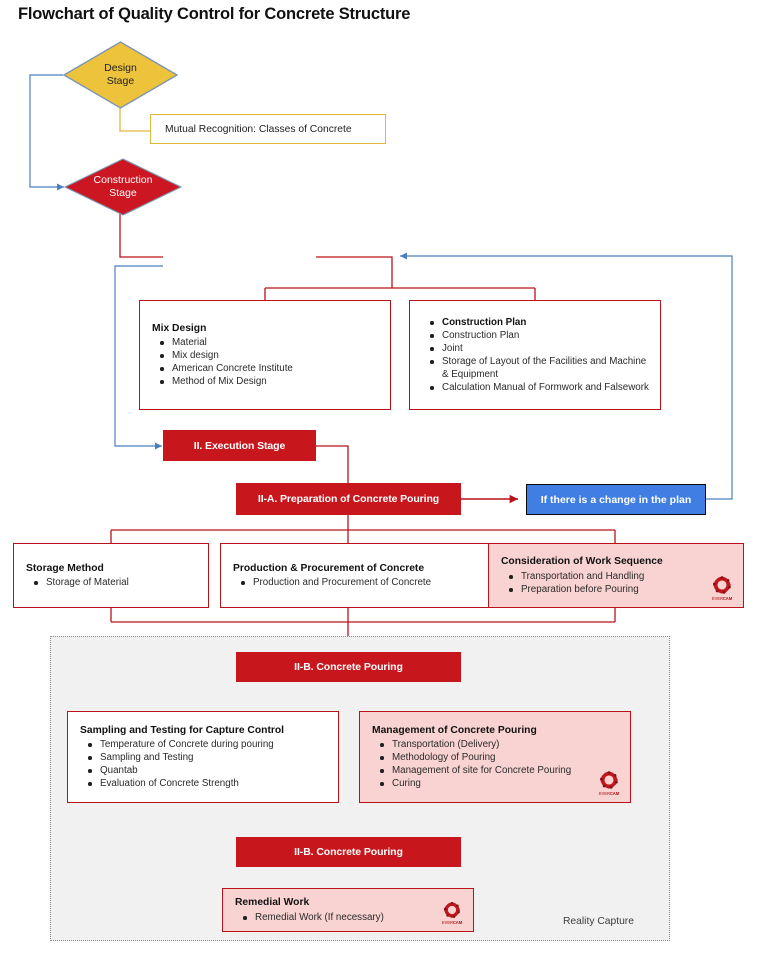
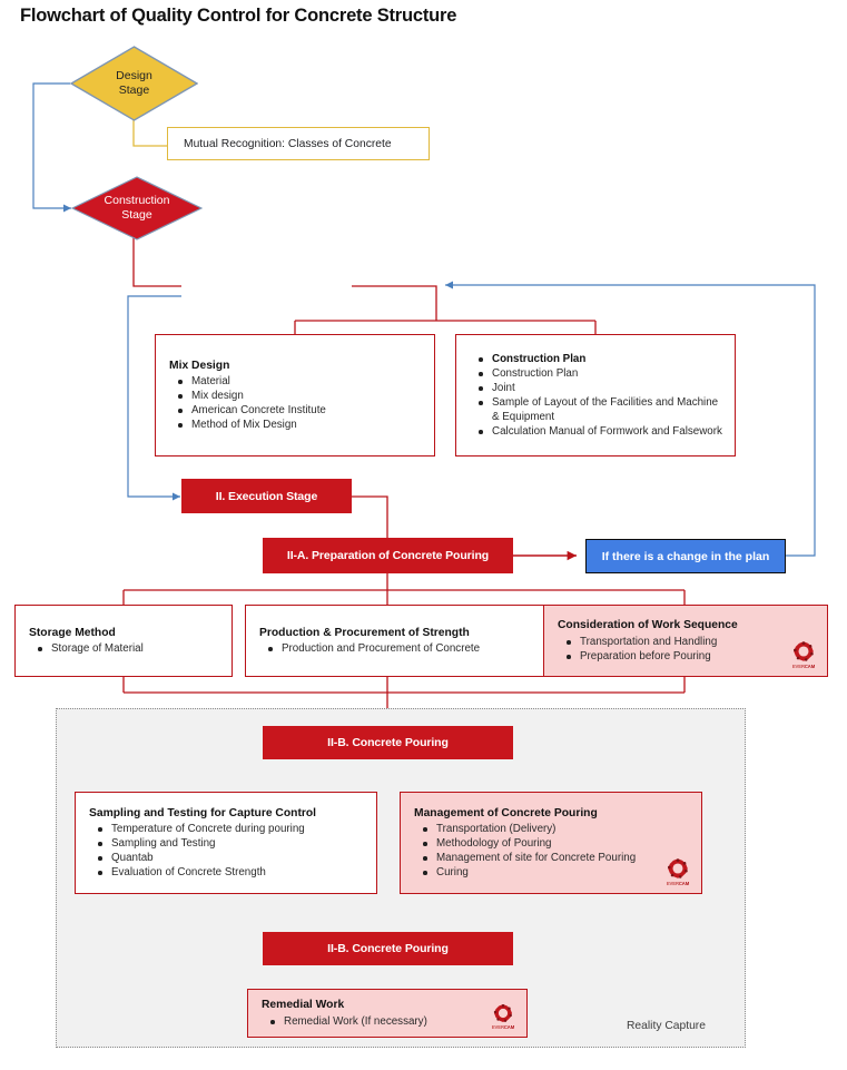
  Flowchart of Quality Control for Concrete Structure
  Design
  Stage
  Mutual Recognition: Classes of Concrete
  Construction
  Stage
  Mix Design
  Material
  Mix design
  American Concrete Institute
  Method of Mix Design
  Construction Plan
  Construction Plan
  Joint
- Storage of Layout of the Facilities and Machine & Equipment
+ Sample of Layout of the Facilities and Machine & Equipment
  Calculation Manual of Formwork and Falsework
  II. Execution Stage
  II-A. Preparation of Concrete Pouring
  If there is a change in the plan
  Storage Method
  Storage of Material
- Production & Procurement of Concrete
+ Production & Procurement of Strength
  Production and Procurement of Concrete
  Consideration of Work Sequence
  Transportation and Handling
  Preparation before Pouring
  Reality Capture
  II-B. Concrete Pouring
  Sampling and Testing for Capture Control
  Temperature of Concrete during pouring
  Sampling and Testing
  Quantab
  Evaluation of Concrete Strength
  Management of Concrete Pouring
  Transportation (Delivery)
  Methodology of Pouring
  Management of site for Concrete Pouring
  Curing
  II-B. Concrete Pouring
  Remedial Work
  Remedial Work (If necessary)
